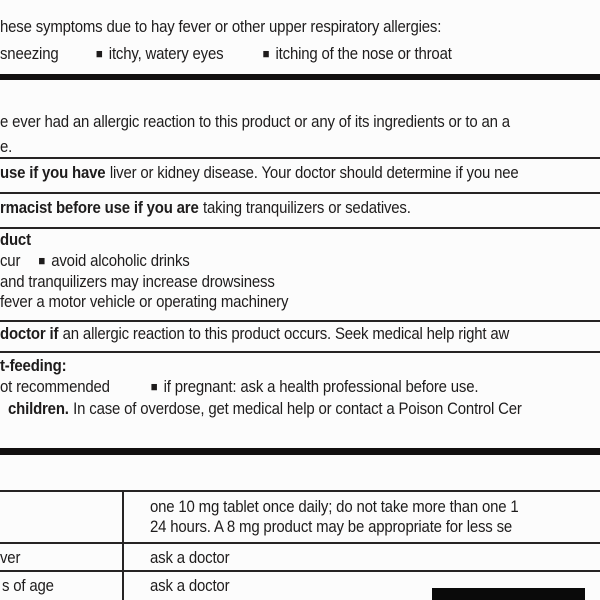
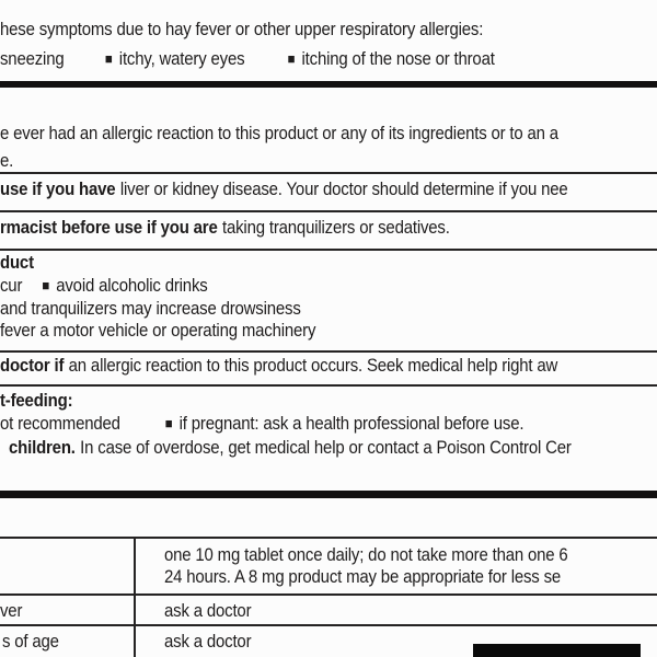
  hese symptoms due to hay fever or other upper respiratory allergies:
  sneezing ■ itchy, watery eyes ■ itching of the nose or throat
  e ever had an allergic reaction to this product or any of its ingredients or to an a
  e.
  use if you have liver or kidney disease. Your doctor should determine if you nee
  rmacist before use if you are taking tranquilizers or sedatives.
  duct
  cur ■ avoid alcoholic drinks
  and tranquilizers may increase drowsiness
  fever a motor vehicle or operating machinery
  doctor if an allergic reaction to this product occurs. Seek medical help right aw
  t-feeding:
  ot recommended ■ if pregnant: ask a health professional before use.
  children. In case of overdose, get medical help or contact a Poison Control Cer
- one 10 mg tablet once daily; do not take more than one 1
+ one 10 mg tablet once daily; do not take more than one 6
  24 hours. A 8 mg product may be appropriate for less se
  ver
  ask a doctor
  s of age
  ask a doctor
